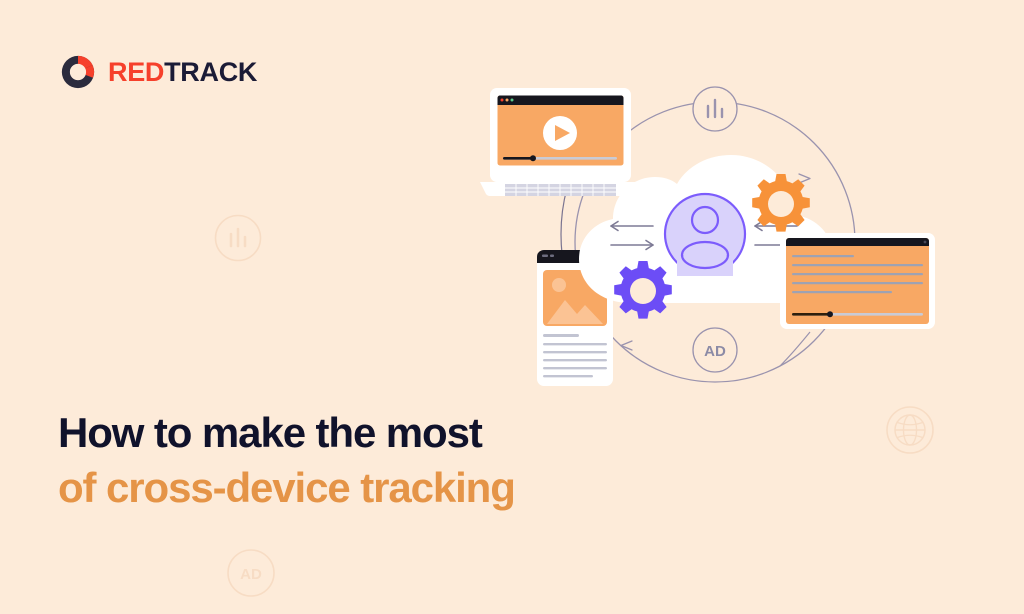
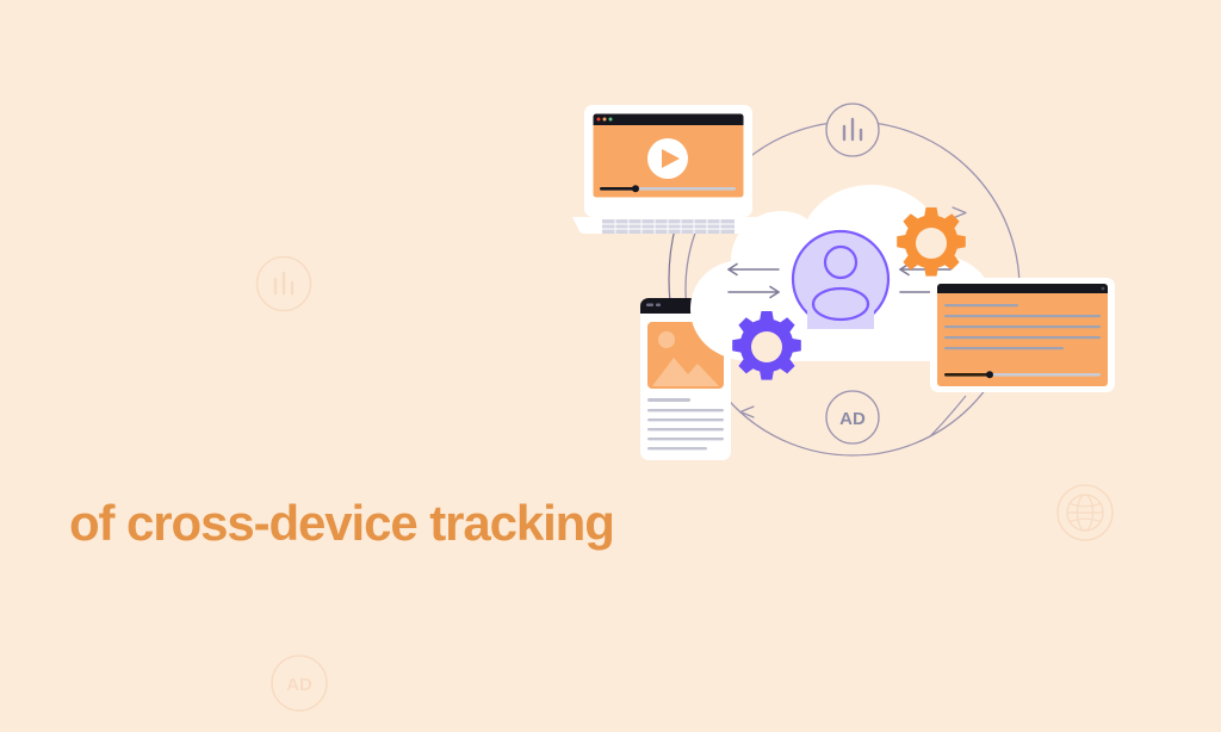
- REDTRACK
- How to make the most
  of cross-device tracking
  AD
